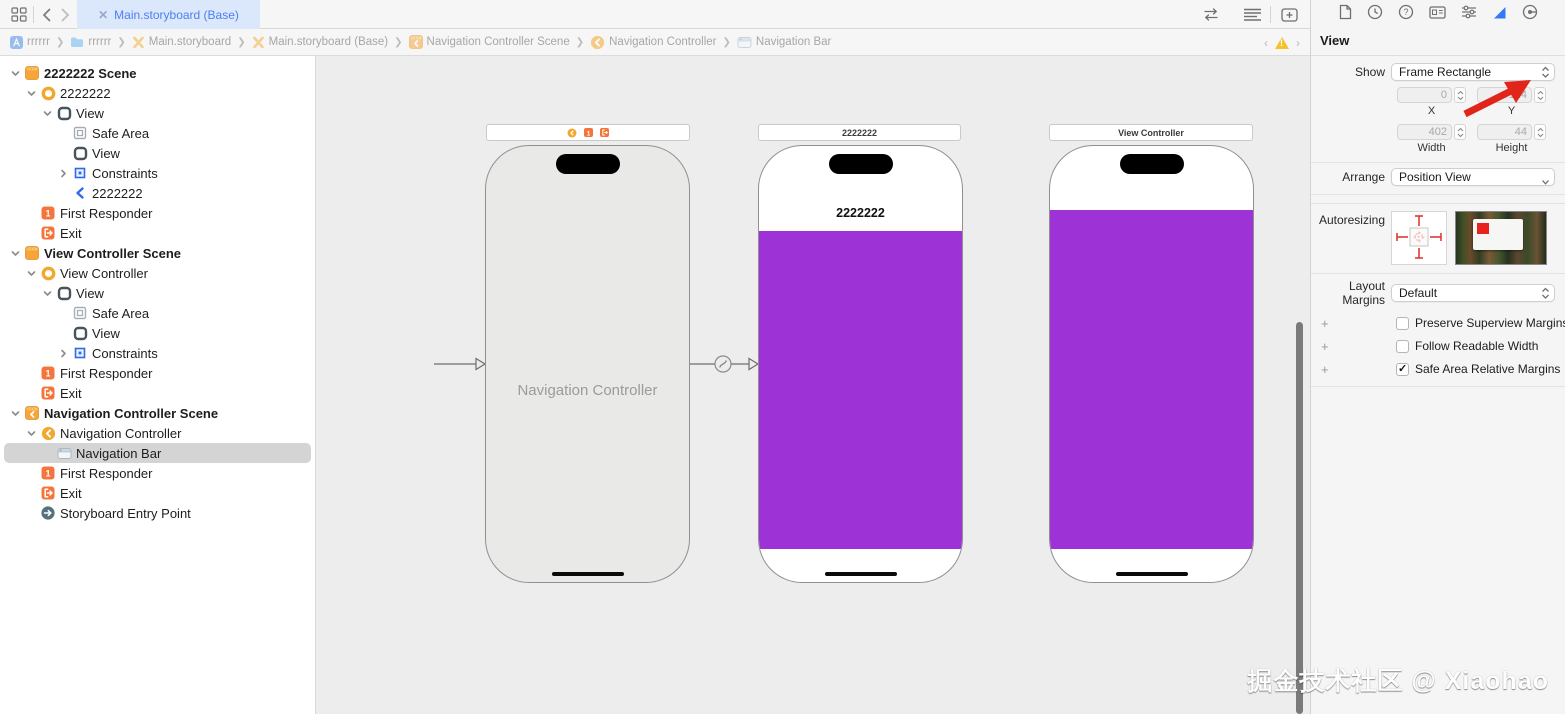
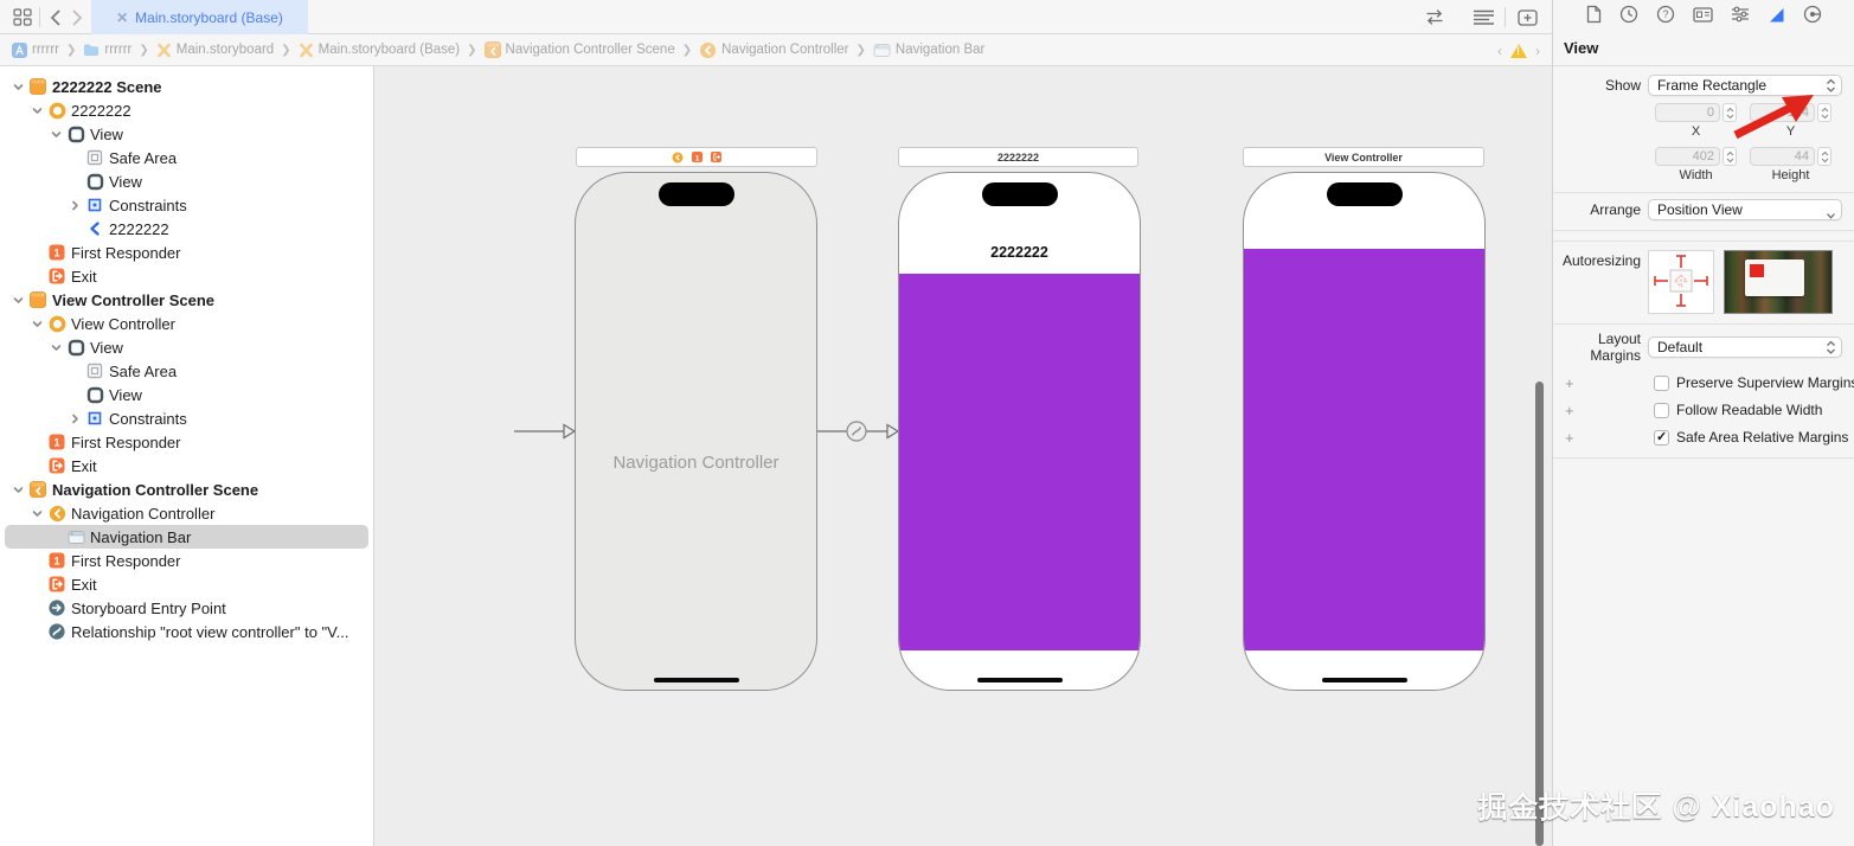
  ✕
  Main.storyboard (Base)
  rrrrrr
  ❯
  rrrrrr
  ❯
  Main.storyboard
  ❯
  Main.storyboard (Base)
  ❯
  Navigation Controller Scene
  ❯
  Navigation Controller
  ❯
  Navigation Bar
  ‹
  ›
  2222222 Scene
  2222222
  View
  Safe Area
  View
  Constraints
  2222222
  1
  First Responder
  Exit
  View Controller Scene
  View Controller
  View
  Safe Area
  View
  Constraints
  1
  First Responder
  Exit
  Navigation Controller Scene
  Navigation Controller
  Navigation Bar
  1
  First Responder
  Exit
  Storyboard Entry Point
+ Relationship "root view controller" to "V...
  Navigation Controller
  2222222
  2222222
  View Controller
  ?
  View
  Show
  Frame Rectangle
  0
  X
  Y
  402
  44
  Width
  Height
  Arrange
  Position View
  Autoresizing
  Layout Margins
  Default
  +
  Preserve Superview Margin
  +
  Follow Readable Width
  +
  Safe Area Relative Margins
  掘金技术社区 @ Xiaohao
